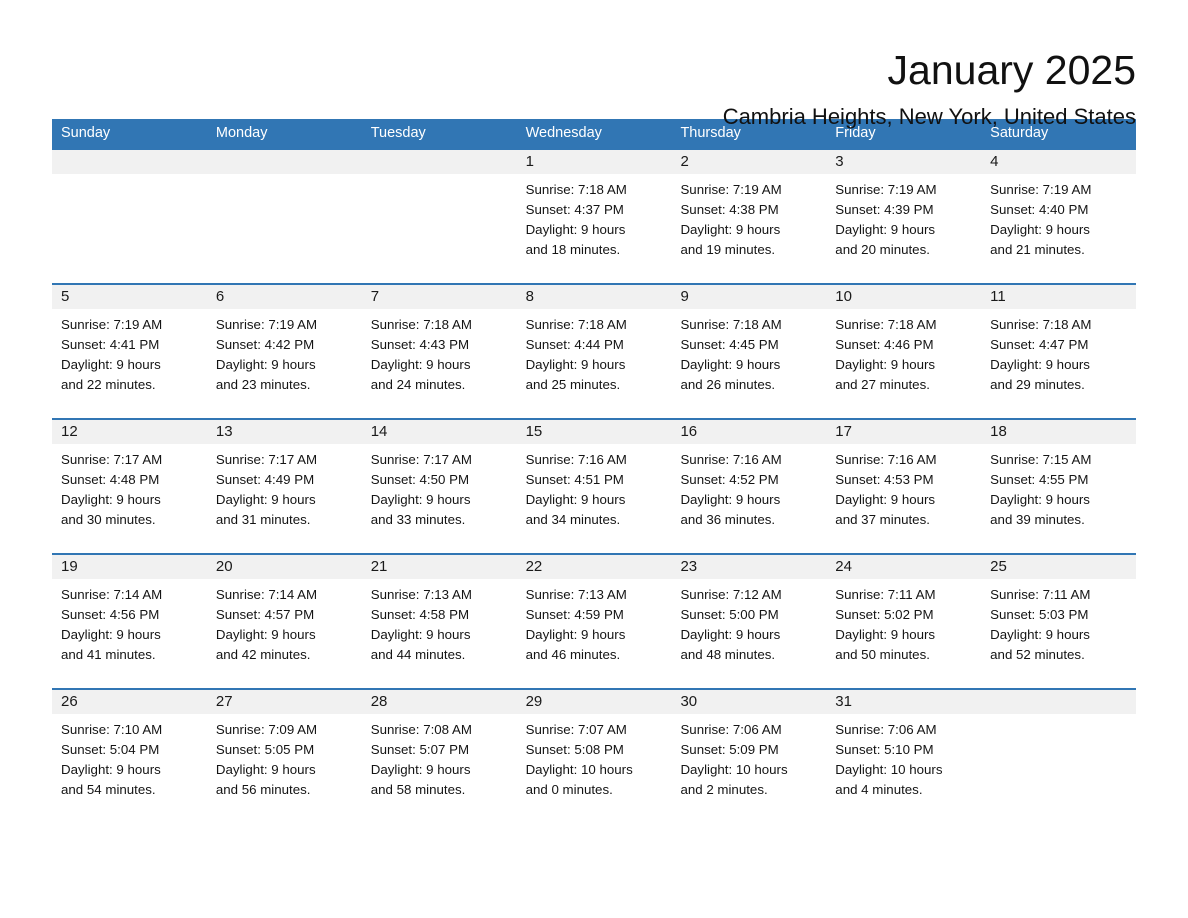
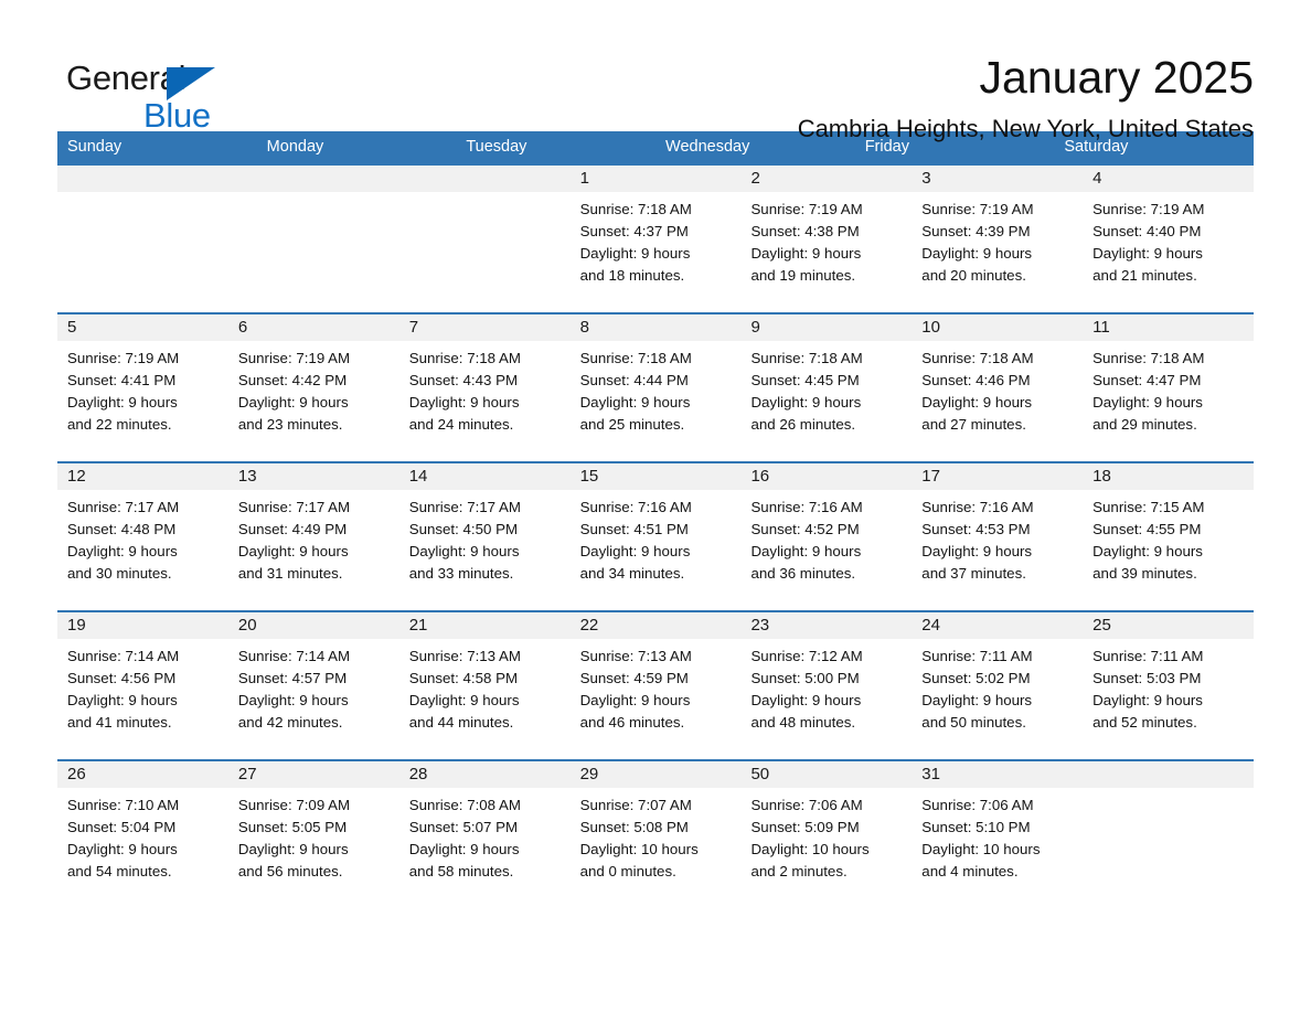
+ General
+ Blue
  January 2025
  Cambria Heights, New York, United States
  Sunday
  Monday
  Tuesday
  Wednesday
- Thursday
  Friday
  Saturday
  1
  Sunrise: 7:18 AM
  Sunset: 4:37 PM
  Daylight: 9 hours
  and 18 minutes.
  2
  Sunrise: 7:19 AM
  Sunset: 4:38 PM
  Daylight: 9 hours
  and 19 minutes.
  3
  Sunrise: 7:19 AM
  Sunset: 4:39 PM
  Daylight: 9 hours
  and 20 minutes.
  4
  Sunrise: 7:19 AM
  Sunset: 4:40 PM
  Daylight: 9 hours
  and 21 minutes.
  5
  Sunrise: 7:19 AM
  Sunset: 4:41 PM
  Daylight: 9 hours
  and 22 minutes.
  6
  Sunrise: 7:19 AM
  Sunset: 4:42 PM
  Daylight: 9 hours
  and 23 minutes.
  7
  Sunrise: 7:18 AM
  Sunset: 4:43 PM
  Daylight: 9 hours
  and 24 minutes.
  8
  Sunrise: 7:18 AM
  Sunset: 4:44 PM
  Daylight: 9 hours
  and 25 minutes.
  9
  Sunrise: 7:18 AM
  Sunset: 4:45 PM
  Daylight: 9 hours
  and 26 minutes.
  10
  Sunrise: 7:18 AM
  Sunset: 4:46 PM
  Daylight: 9 hours
  and 27 minutes.
  11
  Sunrise: 7:18 AM
  Sunset: 4:47 PM
  Daylight: 9 hours
  and 29 minutes.
  12
  Sunrise: 7:17 AM
  Sunset: 4:48 PM
  Daylight: 9 hours
  and 30 minutes.
  13
  Sunrise: 7:17 AM
  Sunset: 4:49 PM
  Daylight: 9 hours
  and 31 minutes.
  14
  Sunrise: 7:17 AM
  Sunset: 4:50 PM
  Daylight: 9 hours
  and 33 minutes.
  15
  Sunrise: 7:16 AM
  Sunset: 4:51 PM
  Daylight: 9 hours
  and 34 minutes.
  16
  Sunrise: 7:16 AM
  Sunset: 4:52 PM
  Daylight: 9 hours
  and 36 minutes.
  17
  Sunrise: 7:16 AM
  Sunset: 4:53 PM
  Daylight: 9 hours
  and 37 minutes.
  18
  Sunrise: 7:15 AM
  Sunset: 4:55 PM
  Daylight: 9 hours
  and 39 minutes.
  19
  Sunrise: 7:14 AM
  Sunset: 4:56 PM
  Daylight: 9 hours
  and 41 minutes.
  20
  Sunrise: 7:14 AM
  Sunset: 4:57 PM
  Daylight: 9 hours
  and 42 minutes.
  21
  Sunrise: 7:13 AM
  Sunset: 4:58 PM
  Daylight: 9 hours
  and 44 minutes.
  22
  Sunrise: 7:13 AM
  Sunset: 4:59 PM
  Daylight: 9 hours
  and 46 minutes.
  23
  Sunrise: 7:12 AM
  Sunset: 5:00 PM
  Daylight: 9 hours
  and 48 minutes.
  24
  Sunrise: 7:11 AM
  Sunset: 5:02 PM
  Daylight: 9 hours
  and 50 minutes.
  25
  Sunrise: 7:11 AM
  Sunset: 5:03 PM
  Daylight: 9 hours
  and 52 minutes.
  26
  Sunrise: 7:10 AM
  Sunset: 5:04 PM
  Daylight: 9 hours
  and 54 minutes.
  27
  Sunrise: 7:09 AM
  Sunset: 5:05 PM
  Daylight: 9 hours
  and 56 minutes.
  28
  Sunrise: 7:08 AM
  Sunset: 5:07 PM
  Daylight: 9 hours
  and 58 minutes.
  29
  Sunrise: 7:07 AM
  Sunset: 5:08 PM
  Daylight: 10 hours
  and 0 minutes.
- 30
+ 50
  Sunrise: 7:06 AM
  Sunset: 5:09 PM
  Daylight: 10 hours
  and 2 minutes.
  31
  Sunrise: 7:06 AM
  Sunset: 5:10 PM
  Daylight: 10 hours
  and 4 minutes.
